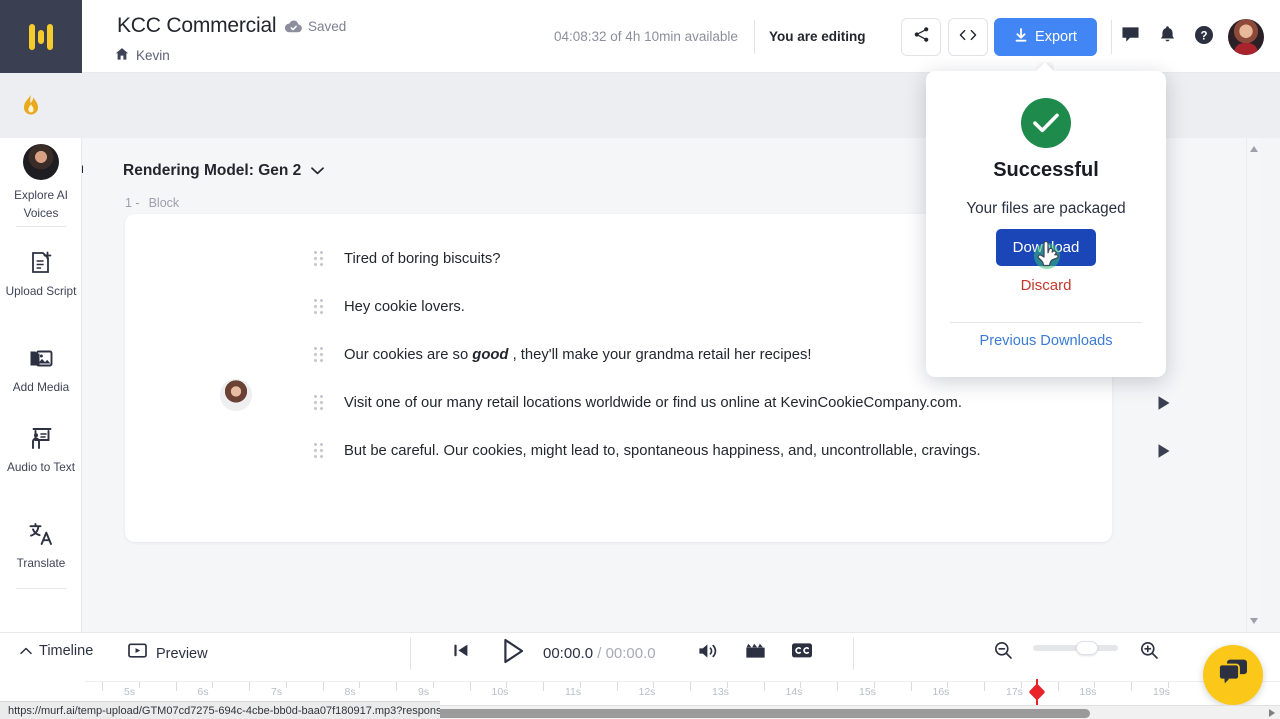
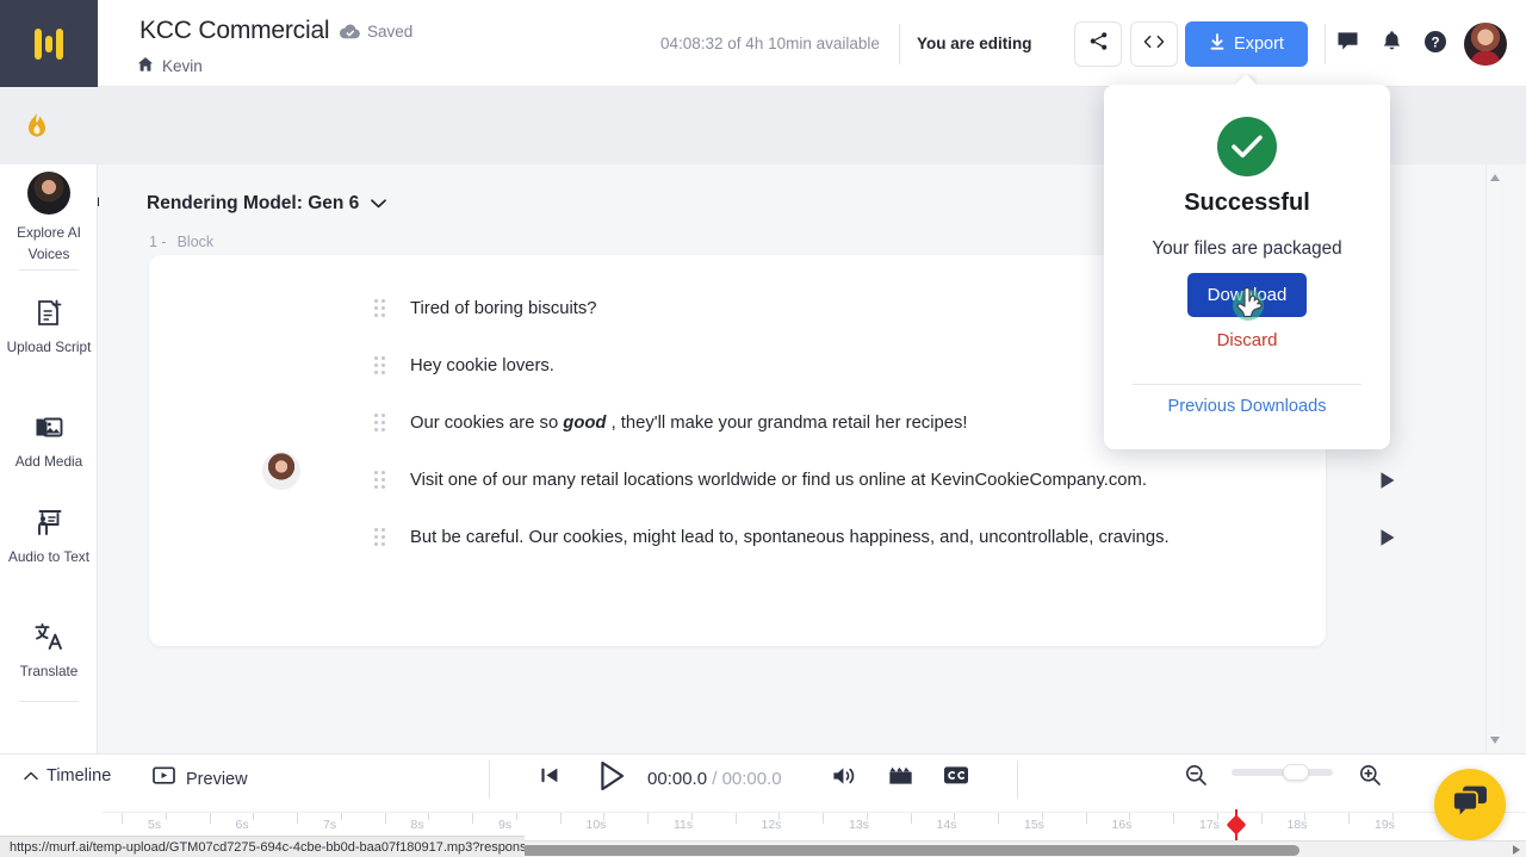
  KCC Commercial
  Saved
  Kevin
  04:08:32 of 4h 10min available
  You are editing
  Export
  ?
  Explore AI Voices
  Upload Script
  Add Media
  Audio to Text
  Translate
- Rendering Model: Gen 2
+ Rendering Model: Gen 6
  1 - Block
  Tired of boring biscuits?
  Hey cookie lovers.
  Our cookies are so good , they'll make your grandma retail her recipes!
  Visit one of our many retail locations worldwide or find us online at KevinCookieCompany.com.
  But be careful. Our cookies, might lead to, spontaneous happiness, and, uncontrollable, cravings.
  Successful
  Your files are packaged
  Dowload
  Discard
  Previous Downloads
  Timeline
  Preview
  00:00.0 / 00:00.0
  5s
  6s
  7s
  8s
  9s
  10s
  11s
  12s
  13s
  14s
  15s
  16s
  17s
  18s
  19s
  https://murf.ai/temp-upload/GTM07cd7275-694c-4cbe-bb0d-baa07f180917.mp3?respons
